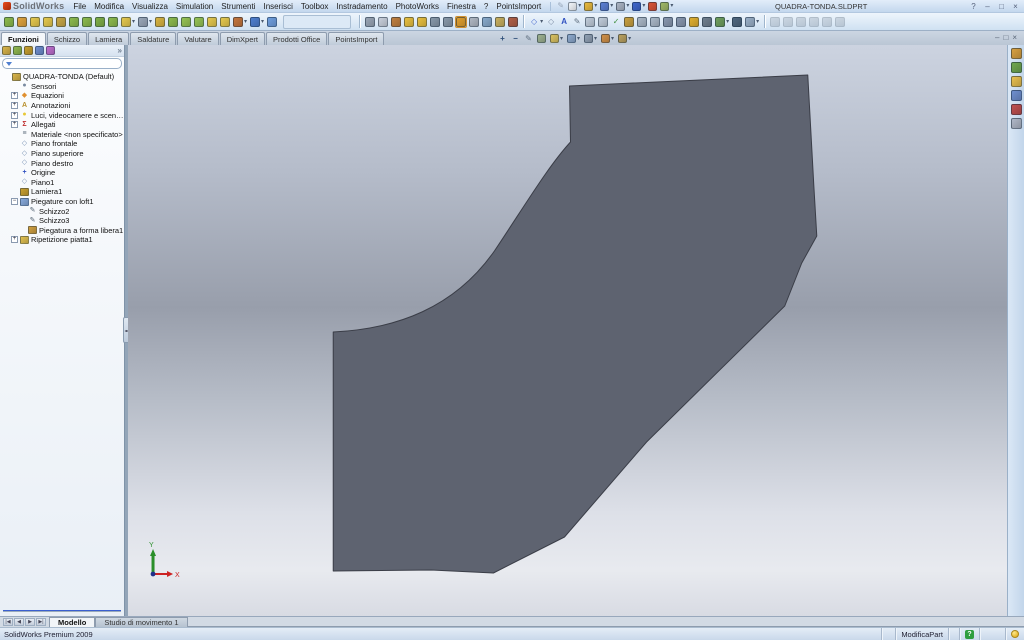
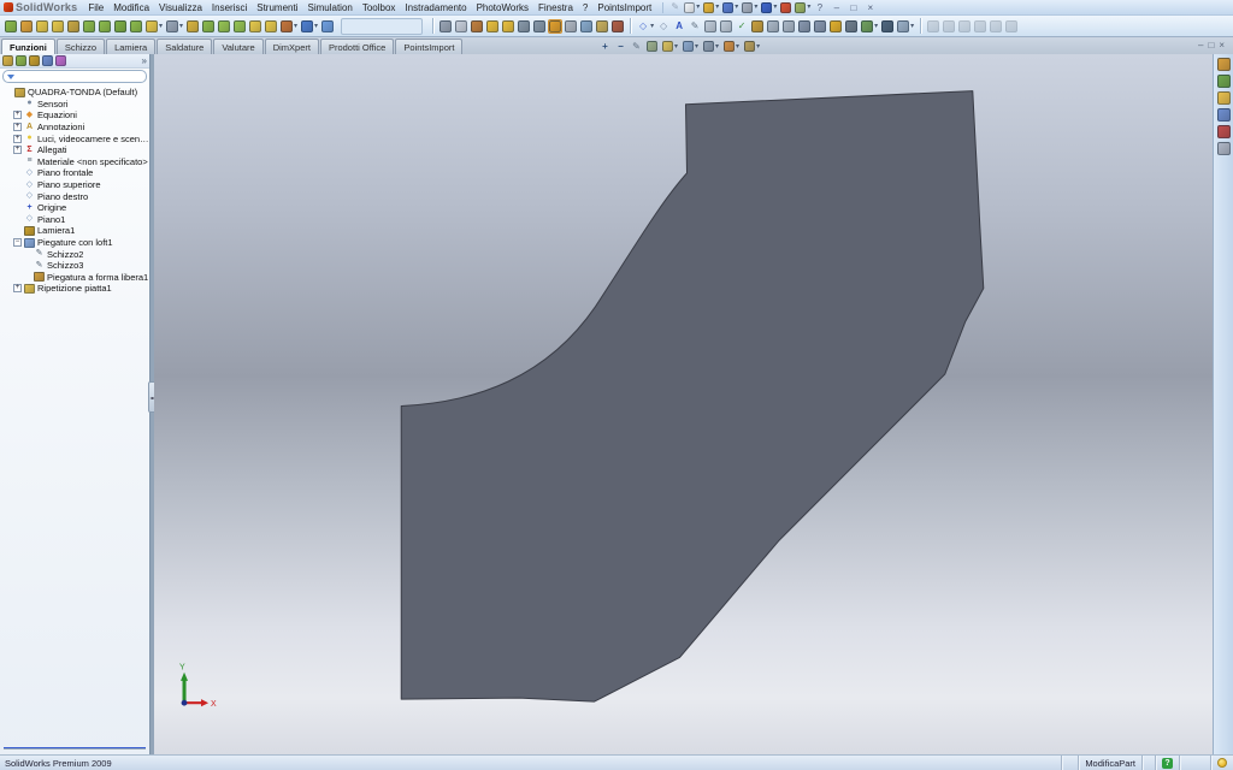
  SolidWorks
  File
  Modifica
  Visualizza
- Simulation
+ Inserisci
  Strumenti
- Inserisci
+ Simulation
  Toolbox
  Instradamento
  PhotoWorks
  Finestra
  ?
  PointsImport
  ✎
- QUADRA-TONDA.SLDPRT
  ?
  –
  □
  ×
  ◇
  ◇
  A
  ✎
  ✓
  Funzioni
  Schizzo
  Lamiera
  Saldature
  Valutare
  DimXpert
  Prodotti Office
  PointsImport
  +
  −
  ✎
  –
  □
  ×
  »
  QUADRA-TONDA (Default)
  Sensori
  Equazioni
  Annotazioni
  Luci, videocamere e scenog
  Allegati
  Materiale <non specificato>
  Piano frontale
  Piano superiore
  Piano destro
  Origine
  Piano1
  Lamiera1
  Piegature con loft1
  Schizzo2
  Schizzo3
  Piegatura a forma libera1
  Ripetizione piatta1
- Modello
- Studio di movimento 1
  SolidWorks Premium 2009
  ModificaPart
